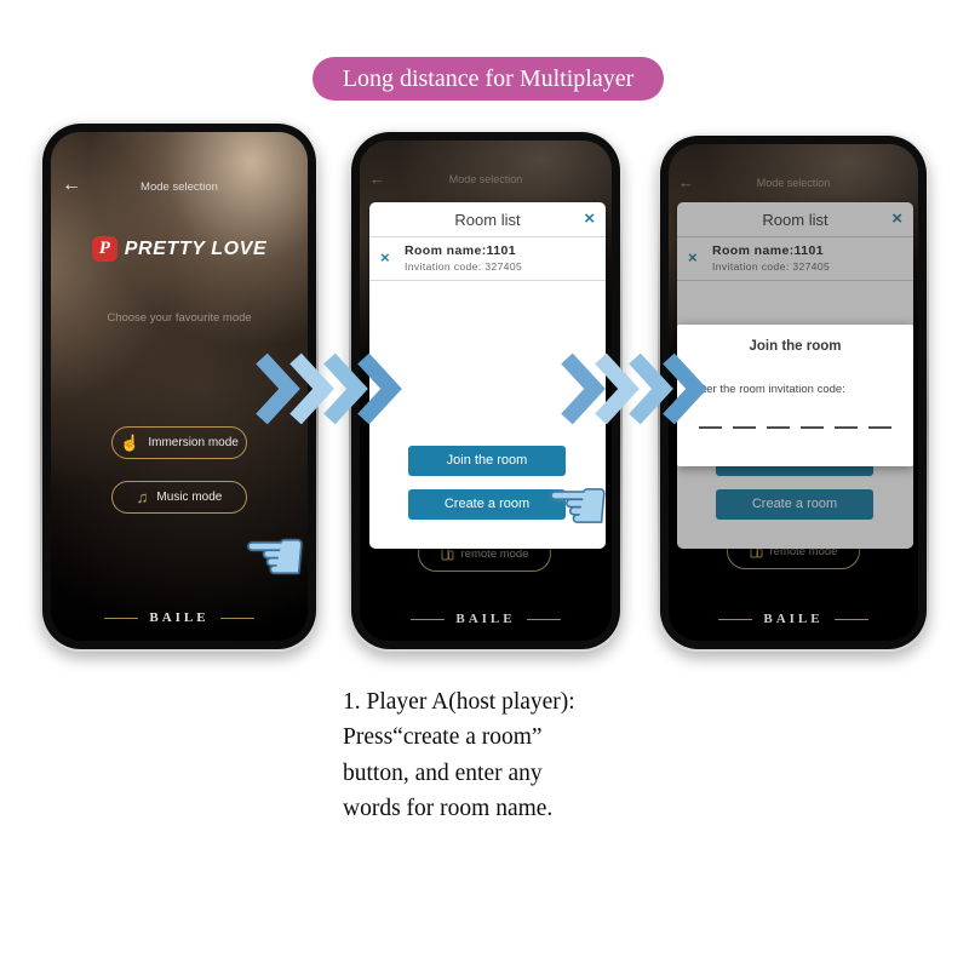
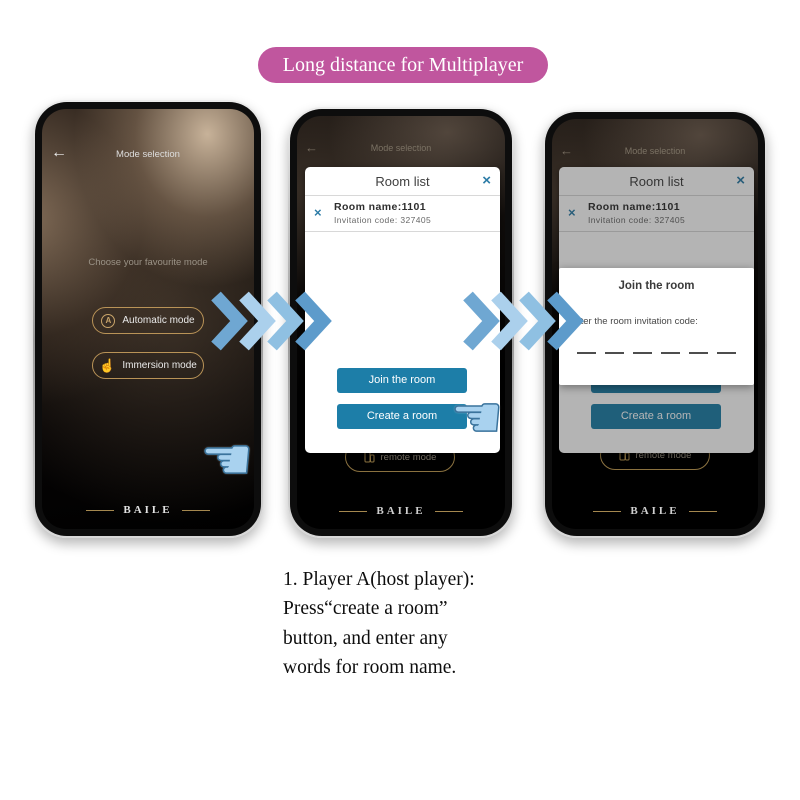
  Long distance for Multiplayer
  ←
  Mode selection
- P
- PRETTY LOVE
  Choose your favourite mode
+ A
+ Automatic mode
  ☝
  Immersion mode
- ♫
- Music mode
  BAILE
  ←
  Mode selection
  Room list
  ×
  ×
  Room name:1101
  Invitation code: 327405
  Join the room
  Create a room
  remote mode
  BAILE
  ←
  Mode selection
  Room list
  ×
  ×
  Room name:1101
  Invitation code: 327405
  Create a room
  Join the room
  er the room invitation code:
  remote mode
  BAILE
  ☚
  ☚
  1. Player A(host player):
  Press“create a room”
  button, and enter any
  words for room name.
